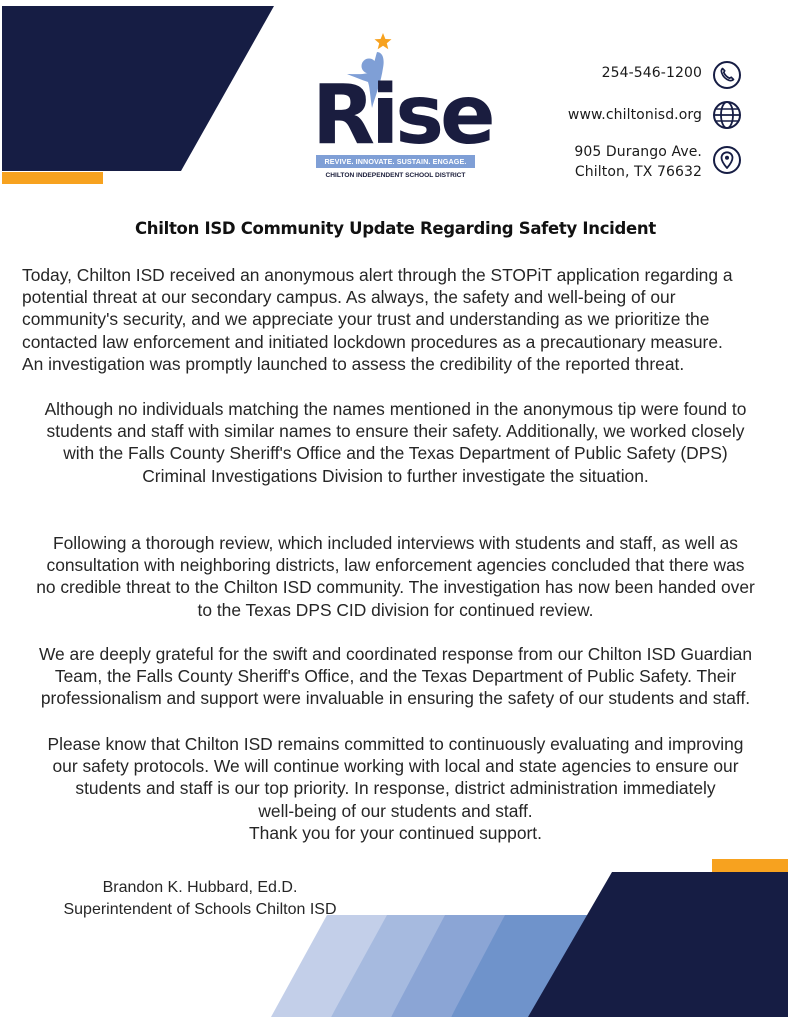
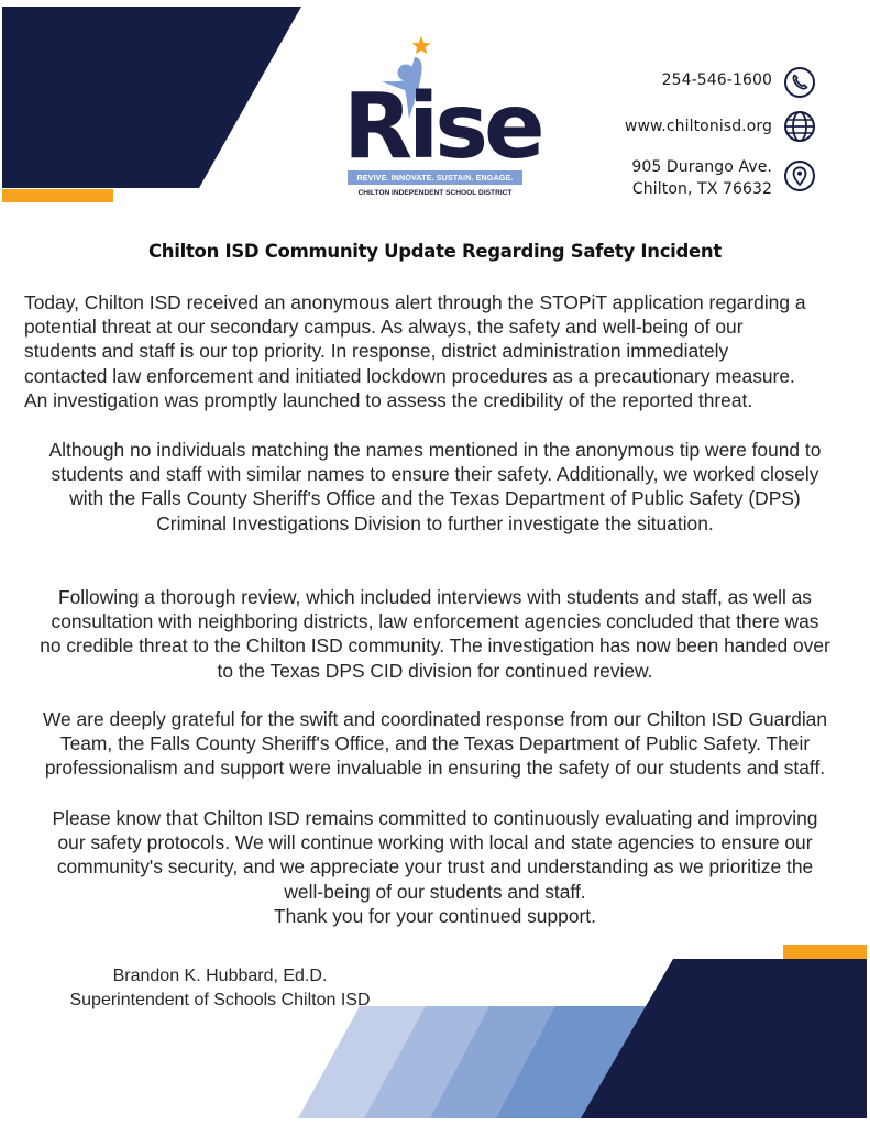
  Rise
  REVIVE. INNOVATE. SUSTAIN. ENGAGE.
- 254-546-1200
+ 254-546-1600
  www.chiltonisd.org
  905 Durango Ave.
  Chilton, TX 76632
  Chilton ISD Community Update Regarding Safety Incident
  Today, Chilton ISD received an anonymous alert through the STOPiT application regarding a
  potential threat at our secondary campus. As always, the safety and well-being of our
- community's security, and we appreciate your trust and understanding as we prioritize the
+ students and staff is our top priority. In response, district administration immediately
  contacted law enforcement and initiated lockdown procedures as a precautionary measure.
  An investigation was promptly launched to assess the credibility of the reported threat.
  Although no individuals matching the names mentioned in the anonymous tip were found to
  students and staff with similar names to ensure their safety. Additionally, we worked closely
  with the Falls County Sheriff's Office and the Texas Department of Public Safety (DPS)
  Criminal Investigations Division to further investigate the situation.
  Following a thorough review, which included interviews with students and staff, as well as
  consultation with neighboring districts, law enforcement agencies concluded that there was
  no credible threat to the Chilton ISD community. The investigation has now been handed over
  to the Texas DPS CID division for continued review.
  We are deeply grateful for the swift and coordinated response from our Chilton ISD Guardian
  Team, the Falls County Sheriff's Office, and the Texas Department of Public Safety. Their
  professionalism and support were invaluable in ensuring the safety of our students and staff.
  Please know that Chilton ISD remains committed to continuously evaluating and improving
  our safety protocols. We will continue working with local and state agencies to ensure our
- students and staff is our top priority. In response, district administration immediately
+ community's security, and we appreciate your trust and understanding as we prioritize the
  well-being of our students and staff.
  Thank you for your continued support.
  Brandon K. Hubbard, Ed.D.
  Superintendent of Schools Chilton ISD
